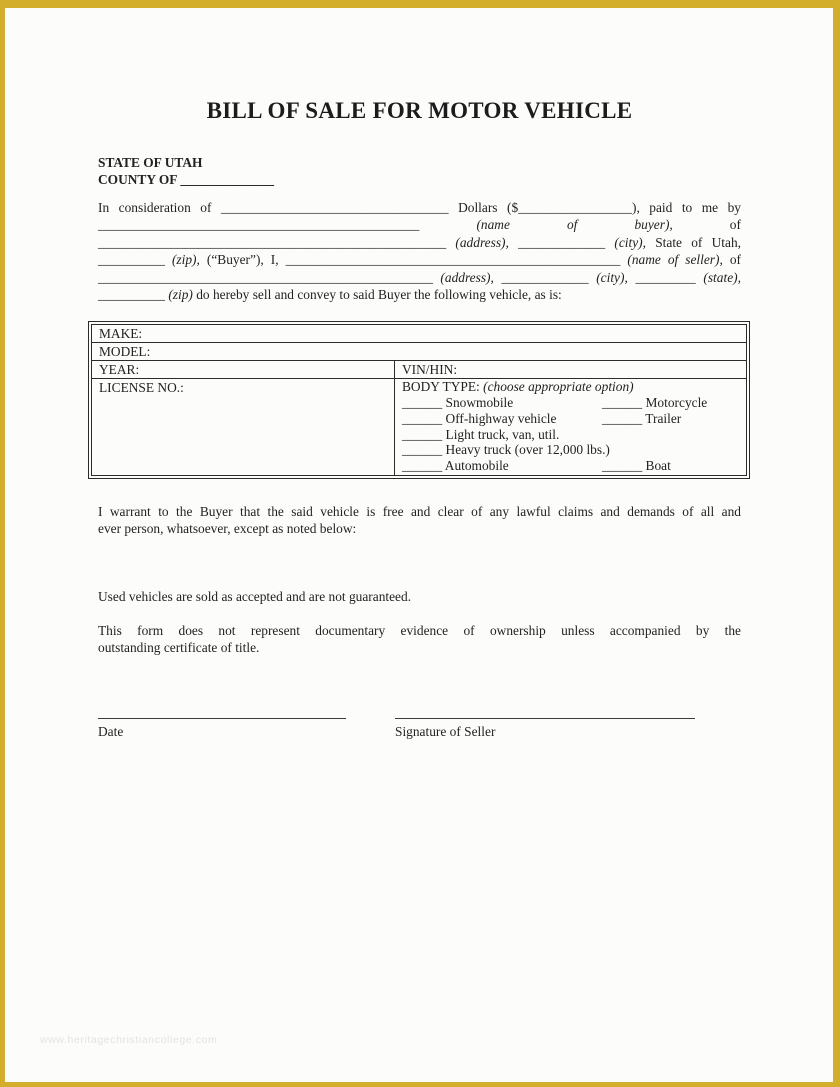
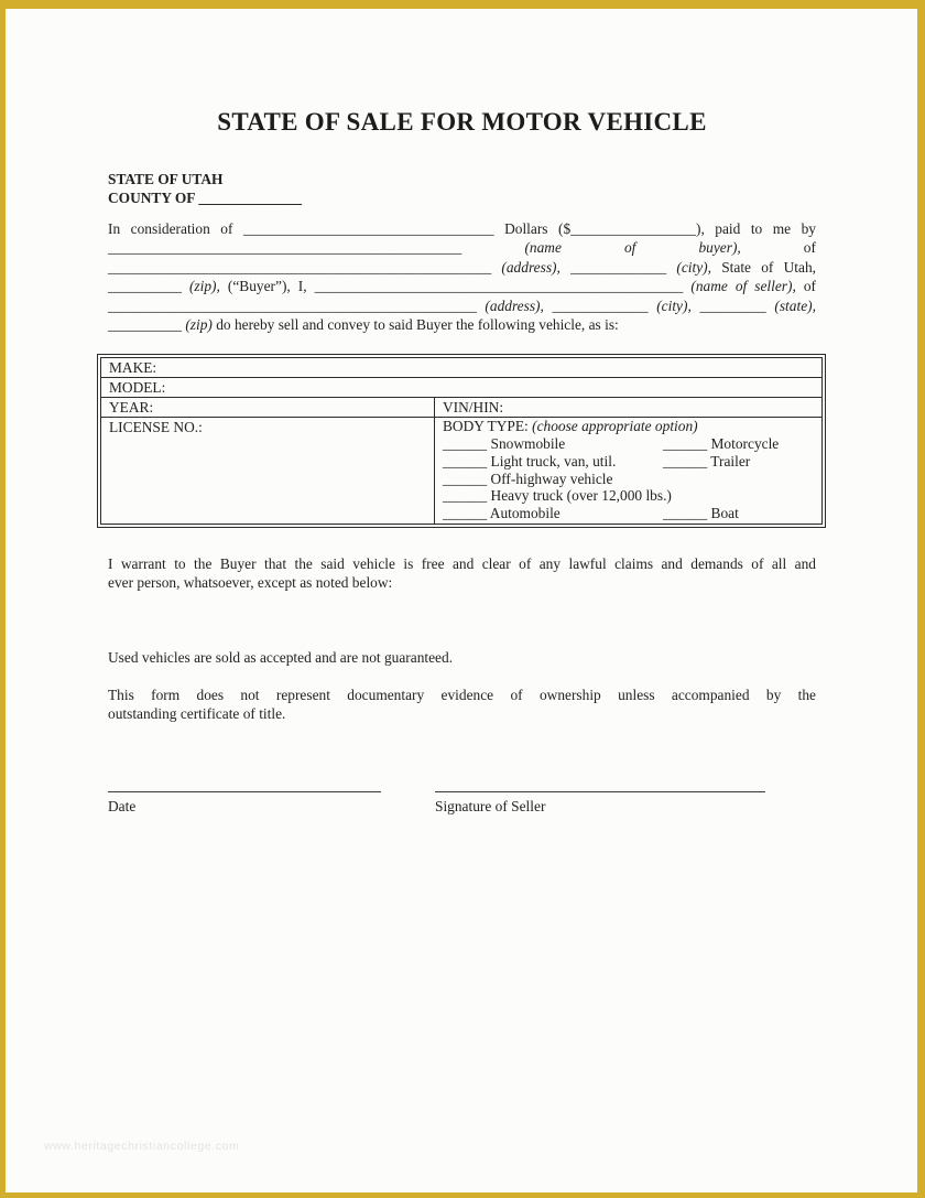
- BILL OF SALE FOR MOTOR VEHICLE
+ STATE OF SALE FOR MOTOR VEHICLE
  STATE OF UTAH
  COUNTY OF ______________
  In consideration of __________________________________ Dollars ($_________________), paid to me by
  ________________________________________________ (name of buyer), of
  ____________________________________________________ (address), _____________ (city), State of Utah,
  __________ (zip), (“Buyer”), I, __________________________________________________ (name of seller), of
  __________________________________________________ (address), _____________ (city), _________ (state),
  __________ (zip) do hereby sell and convey to said Buyer the following vehicle, as is:
  MAKE:
  MODEL:
  YEAR:
  VIN/HIN:
  LICENSE NO.:
  BODY TYPE: (choose appropriate option)
  ______ Snowmobile
  ______ Motorcycle
- ______ Off-highway vehicle
+ ______ Light truck, van, util.
  ______ Trailer
- ______ Light truck, van, util.
+ ______ Off-highway vehicle
  ______ Heavy truck (over 12,000 lbs.)
  ______ Automobile
  ______ Boat
  I warrant to the Buyer that the said vehicle is free and clear of any lawful claims and demands of all and
  ever person, whatsoever, except as noted below:
  Used vehicles are sold as accepted and are not guaranteed.
  This form does not represent documentary evidence of ownership unless accompanied by the
  outstanding certificate of title.
  Date
  Signature of Seller
  www.heritagechristiancollege.com
